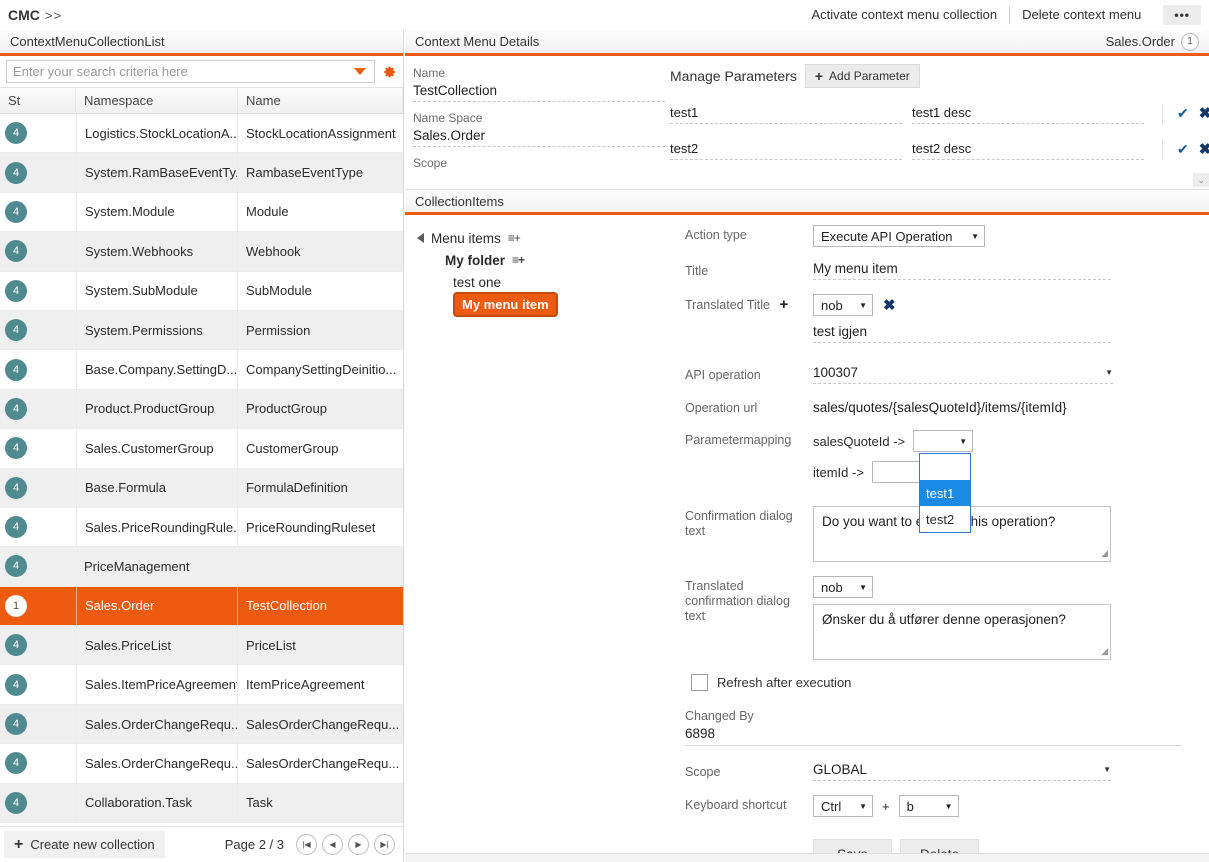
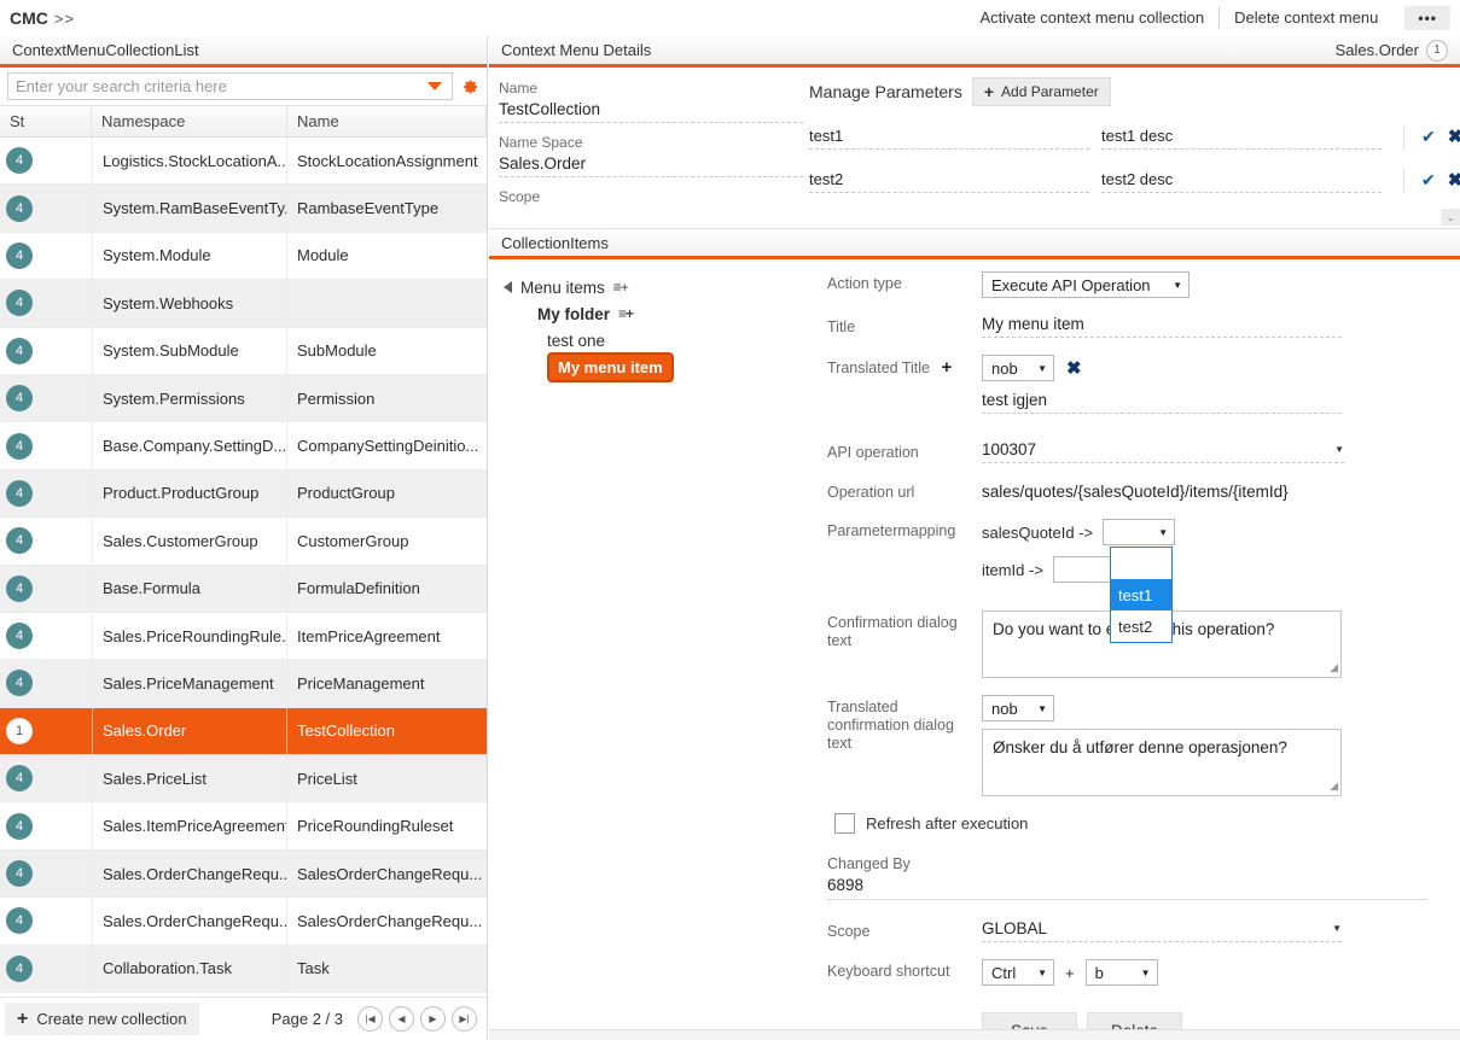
  CMC
  >>
  Activate context menu collection
  Delete context menu
  •••
  ContextMenuCollectionList
  Enter your search criteria here
  St
  Namespace
  Name
  4
  Logistics.StockLocationA..
  StockLocationAssignment
  4
  System.RamBaseEventTy.
  RambaseEventType
  4
  System.Module
  Module
  4
  System.Webhooks
- Webhook
  4
  System.SubModule
  SubModule
  4
  System.Permissions
  Permission
  4
  Base.Company.SettingD...
  CompanySettingDeinitio...
  4
  Product.ProductGroup
  ProductGroup
  4
  Sales.CustomerGroup
  CustomerGroup
  4
  Base.Formula
  FormulaDefinition
  4
  Sales.PriceRoundingRule.
- PriceRoundingRuleset
+ ItemPriceAgreement
  4
+ Sales.PriceManagement
  PriceManagement
  1
  Sales.Order
  TestCollection
  4
  Sales.PriceList
  PriceList
  4
  Sales.ItemPriceAgreement
- ItemPriceAgreement
+ PriceRoundingRuleset
  4
  Sales.OrderChangeRequ..
  SalesOrderChangeRequ...
  4
  Sales.OrderChangeRequ..
  SalesOrderChangeRequ...
  4
  Collaboration.Task
  Task
  +
  Create new collection
  Page 2 / 3
  |◀
  ◀
  ▶
  ▶|
  Context Menu Details
  Sales.Order
  1
  Name
  TestCollection
  Name Space
  Sales.Order
  Scope
  Manage Parameters
  +
  Add Parameter
  test1
  test1 desc
  ✔
  ✖
  test2
  test2 desc
  ✔
  ✖
  ⌄
  CollectionItems
  Menu items
  ≡+
  My folder
  ≡+
  test one
  My menu item
  Action type
  Execute API Operation
  ▼
  Title
  My menu item
  Translated Title +
  nob
  ▼
  ✖
  test igjen
  API operation
  100307
  ▼
  Operation url
  sales/quotes/{salesQuoteId}/items/{itemId}
  Parametermapping
  salesQuoteId ->
  ▼
  itemId ->
  test1
  test2
  Confirmation dialog text
  Do you want tohis operation?
  ◢
  Translated confirmation dialog text
  nob
  ▼
  Ønsker du å utfører denne operasjonen?
  ◢
  Refresh after execution
  Changed By
  6898
  Scope
  GLOBAL
  ▼
  Keyboard shortcut
  Ctrl
  ▼
  +
  b
  ▼
